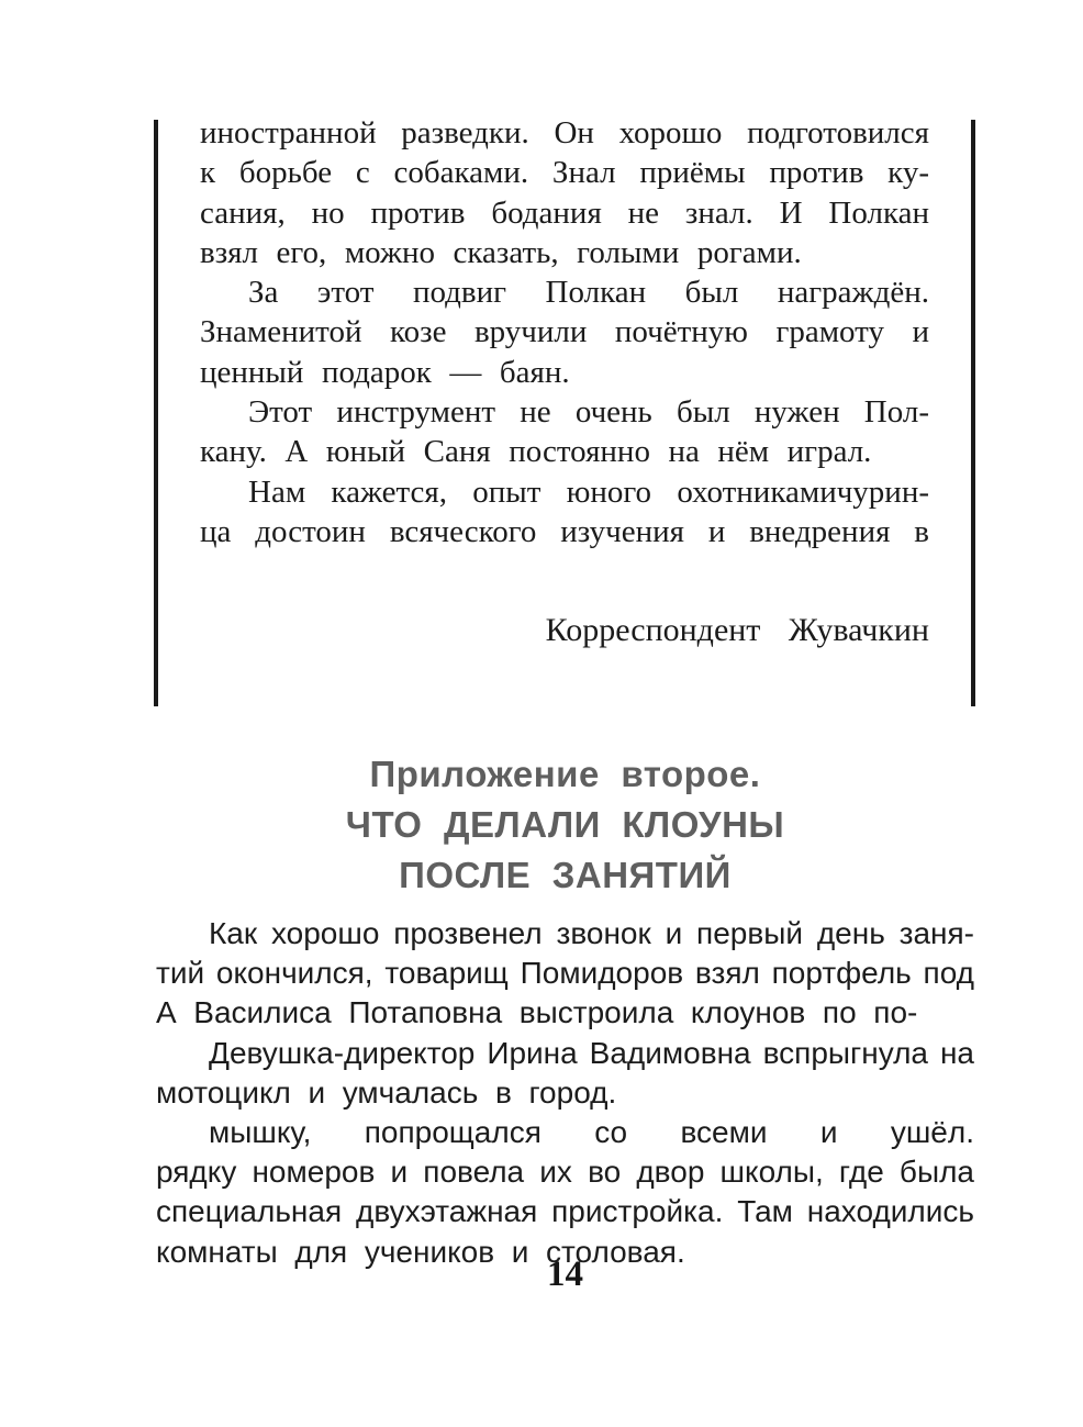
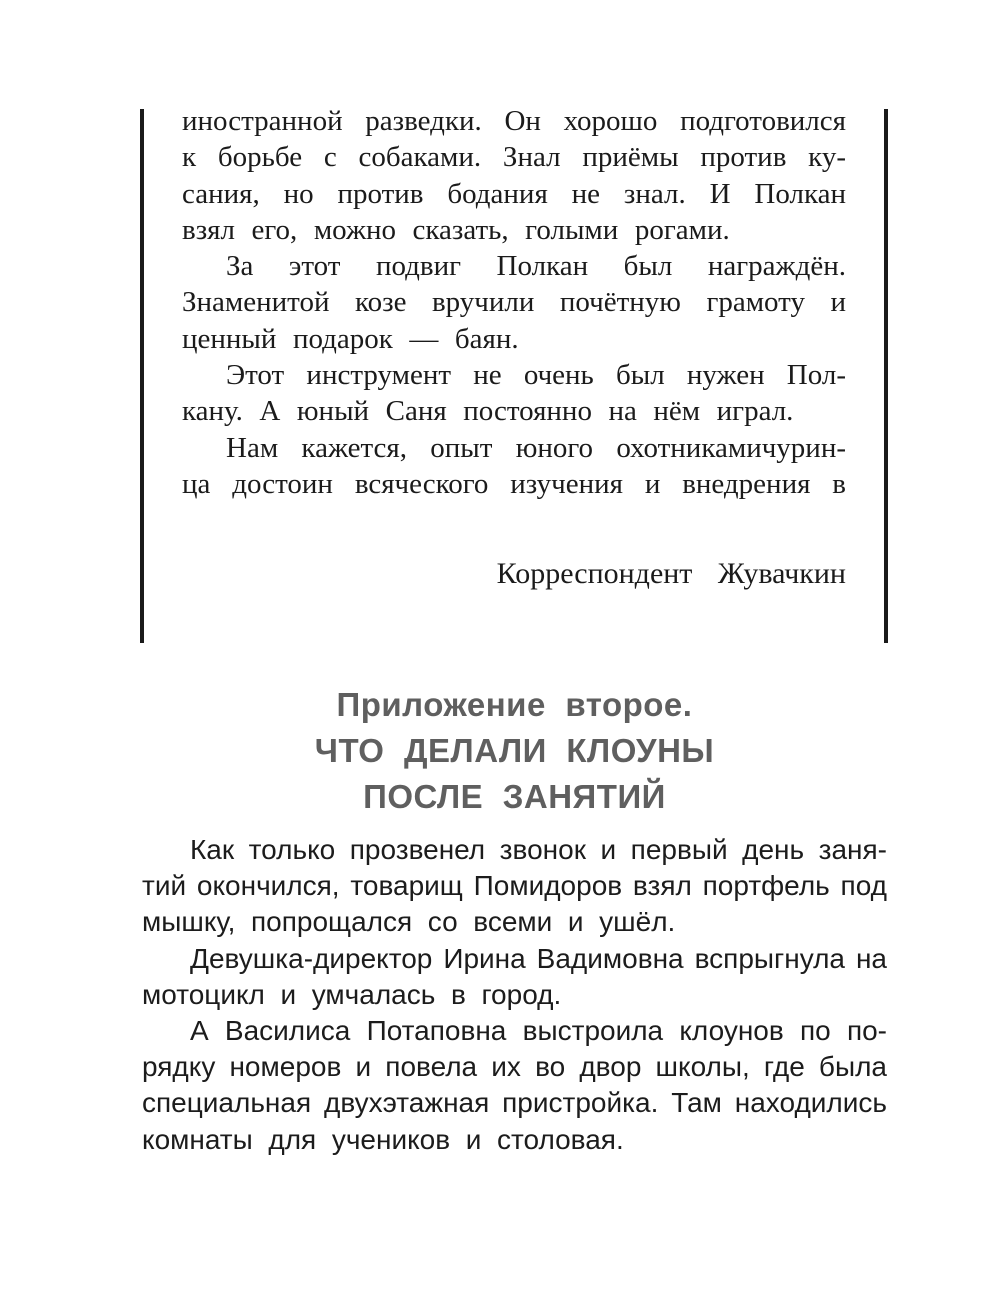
  иностранной разведки. Он хорошо подготовился
  к борьбе с собаками. Знал приёмы против ку-
  сания, но против бодания не знал. И Полкан
  взял его, можно сказать, голыми рогами.
  За этот подвиг Полкан был награждён.
  Знаменитой козе вручили почётную грамоту и
  ценный подарок — баян.
  Этот инструмент не очень был нужен Пол-
  кану. А юный Саня постоянно на нём играл.
  Нам кажется, опыт юного охотникамичурин-
  ца достоин всяческого изучения и внедрения в
  Корреспондент Жувачкин
  Приложение второе.
  ЧТО ДЕЛАЛИ КЛОУНЫ
  ПОСЛЕ ЗАНЯТИЙ
- Как хорошо прозвенел звонок и первый день заня-
+ Как только прозвенел звонок и первый день заня-
  тий окончился, товарищ Помидоров взял портфель под
- А Василиса Потаповна выстроила клоунов по по-
+ мышку, попрощался со всеми и ушёл.
  Девушка-директор Ирина Вадимовна вспрыгнула на
  мотоцикл и умчалась в город.
- мышку, попрощался со всеми и ушёл.
+ А Василиса Потаповна выстроила клоунов по по-
  рядку номеров и повела их во двор школы, где была
  специальная двухэтажная пристройка. Там находились
  комнаты для учеников и столовая.
- 14
